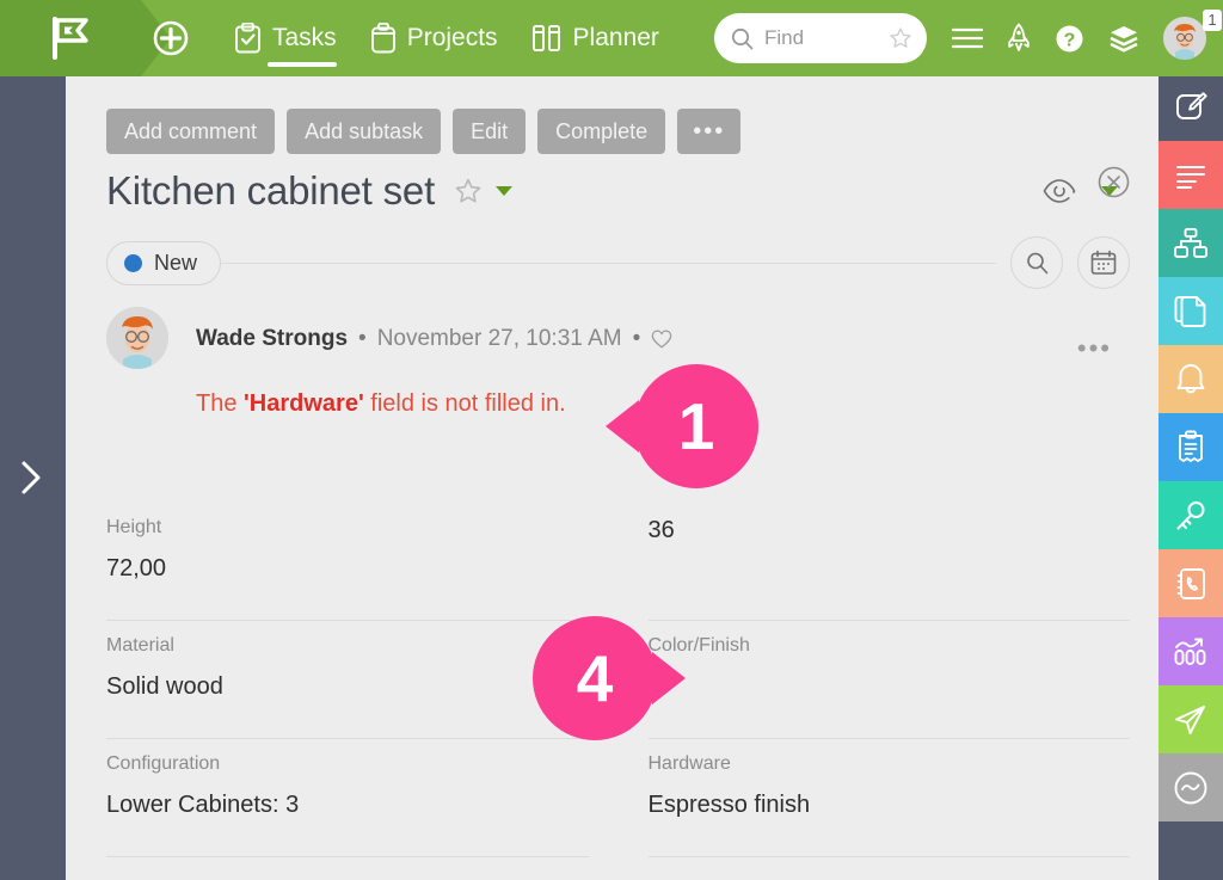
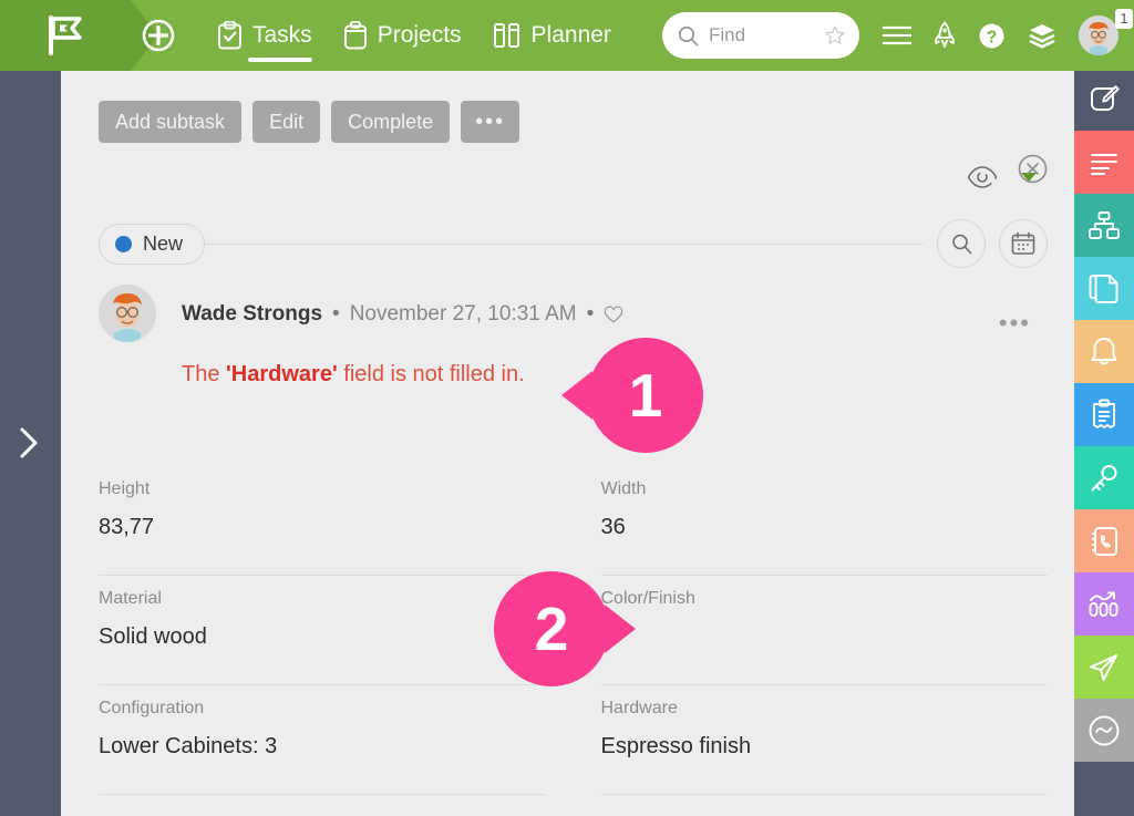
  Tasks
  Projects
  Planner
  Find
  ?
  1
- Add comment
  Add subtask
  Edit
  Complete
  •••
- Kitchen cabinet set
  New
  Wade Strongs
  •
  November 27, 10:31 AM
  •
  •••
  The 'Hardware' field is not filled in.
  Height
- 72,00
+ 83,77
+ Width
  36
  Material
  Solid wood
  Color/Finish
  Configuration
  Lower Cabinets: 3
  Hardware
  Espresso finish
  1
- 4
+ 2
